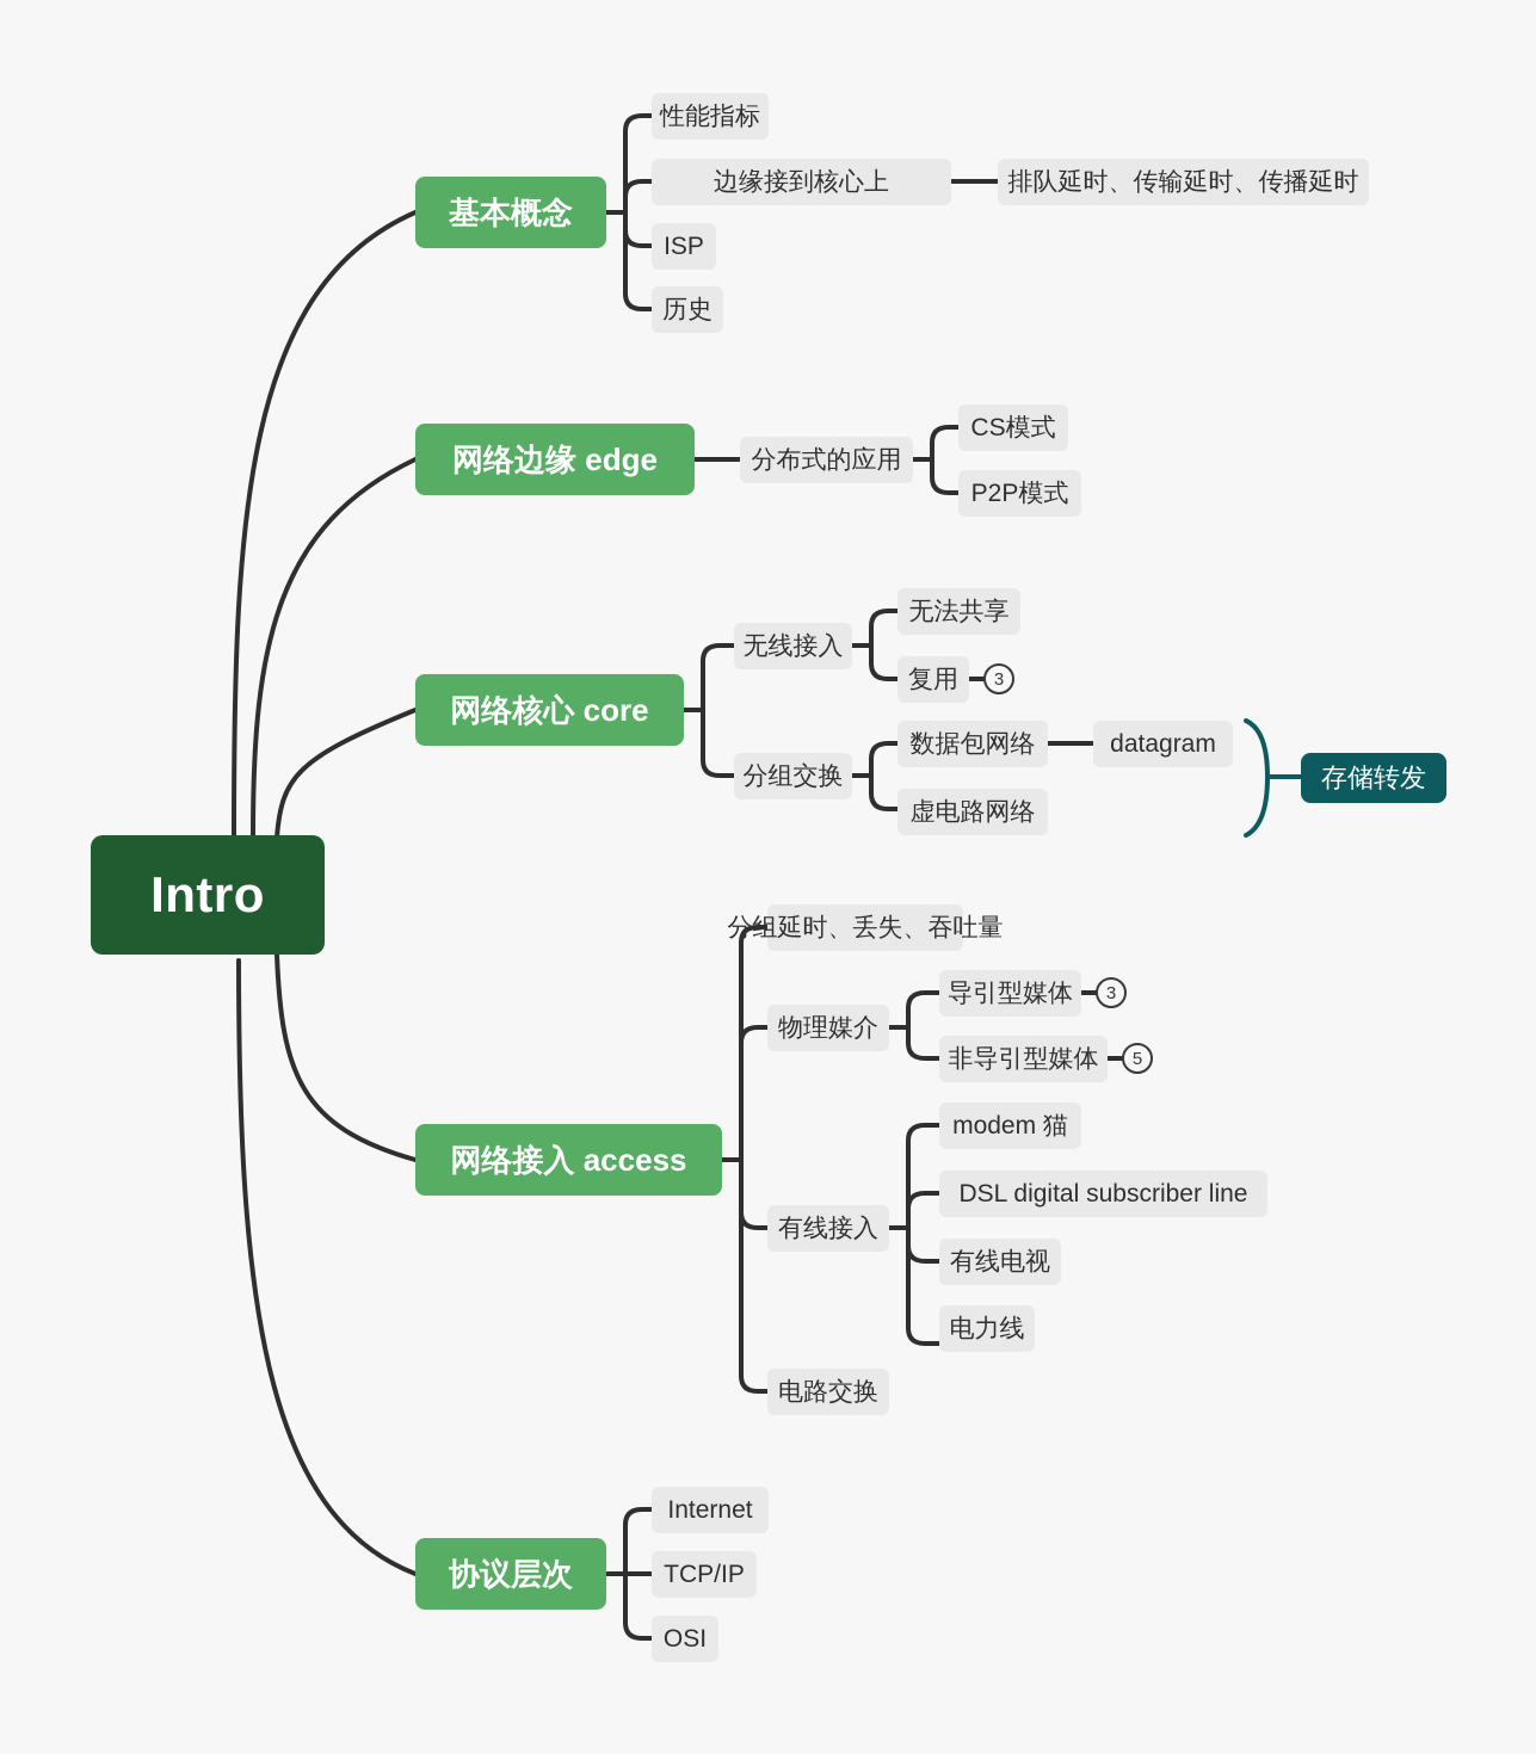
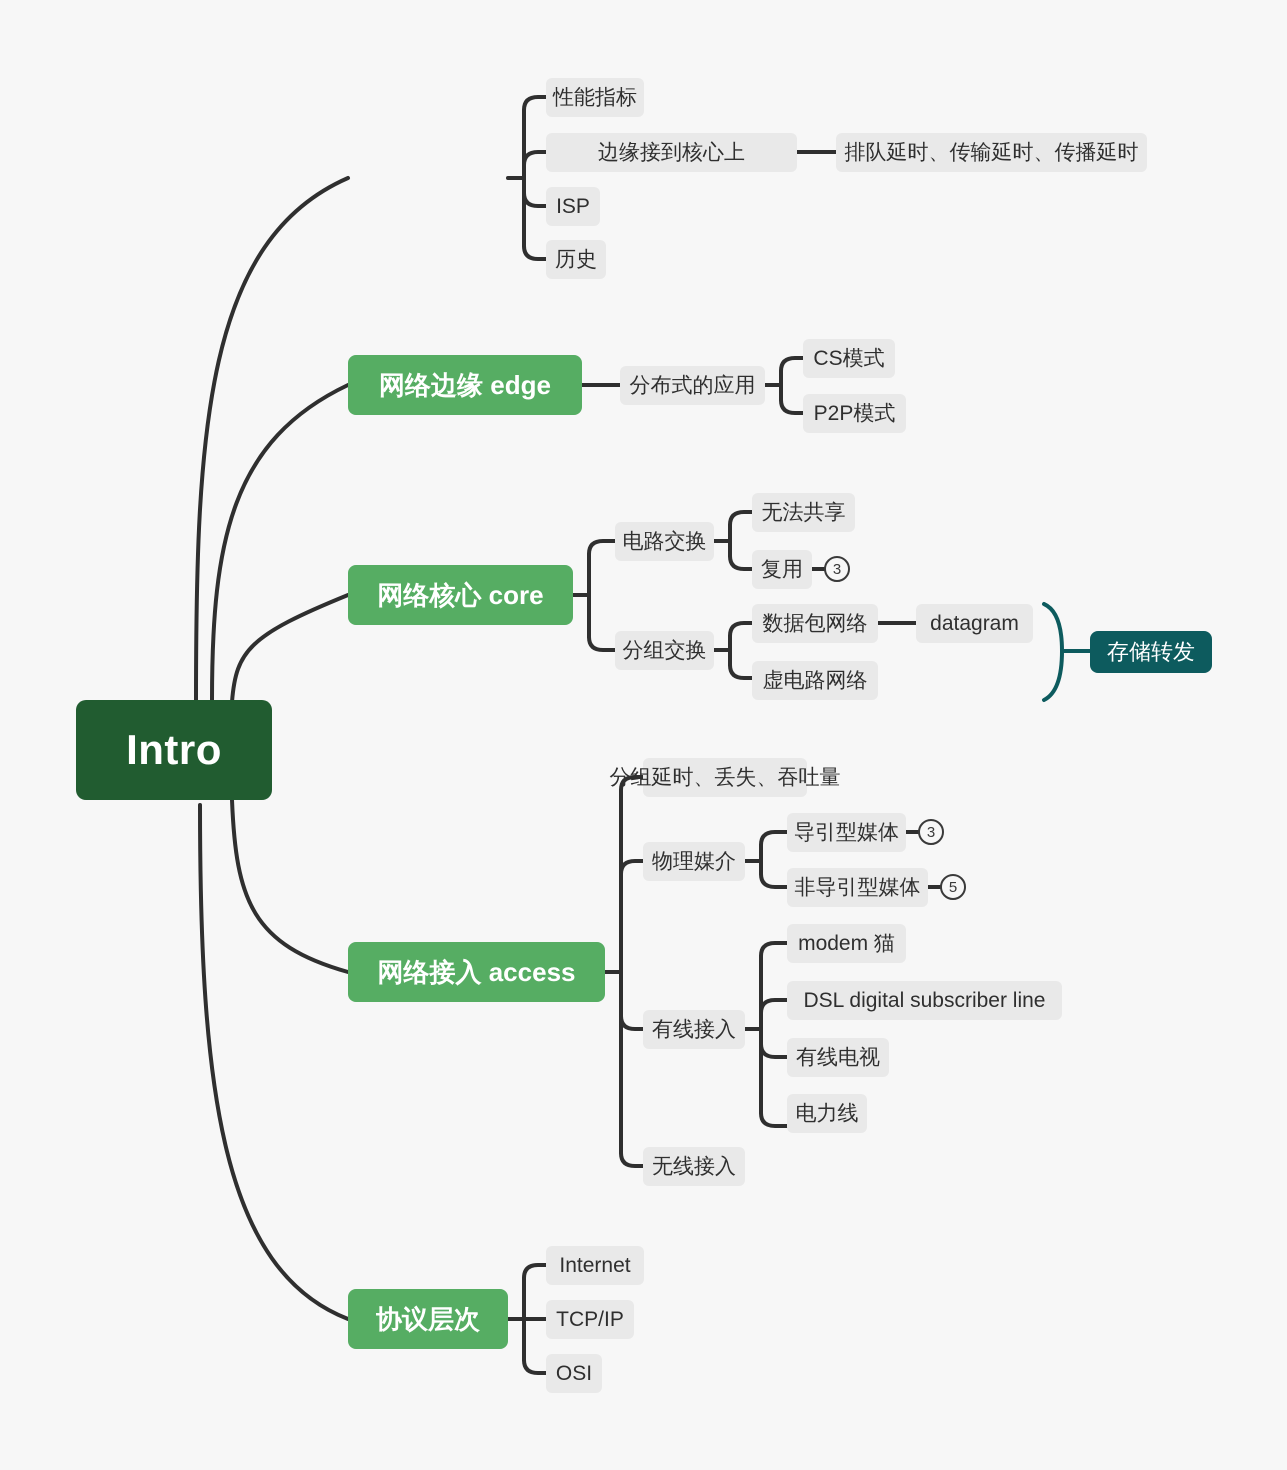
  Intro
- 基本概念
  性能指标
  边缘接到核心上
  排队延时、传输延时、传播延时
  ISP
  历史
  网络边缘 edge
  分布式的应用
  CS模式
  P2P模式
  网络核心 core
- 无线接入
+ 电路交换
  无法共享
  复用
  3
  分组交换
  数据包网络
  datagram
  虚电路网络
  存储转发
  网络接入 access
  分组延时、丢失、吞吐量
  物理媒介
  导引型媒体
  3
  非导引型媒体
  5
  有线接入
  modem 猫
  DSL digital subscriber line
  有线电视
  电力线
- 电路交换
+ 无线接入
  协议层次
  Internet
  TCP/IP
  OSI
